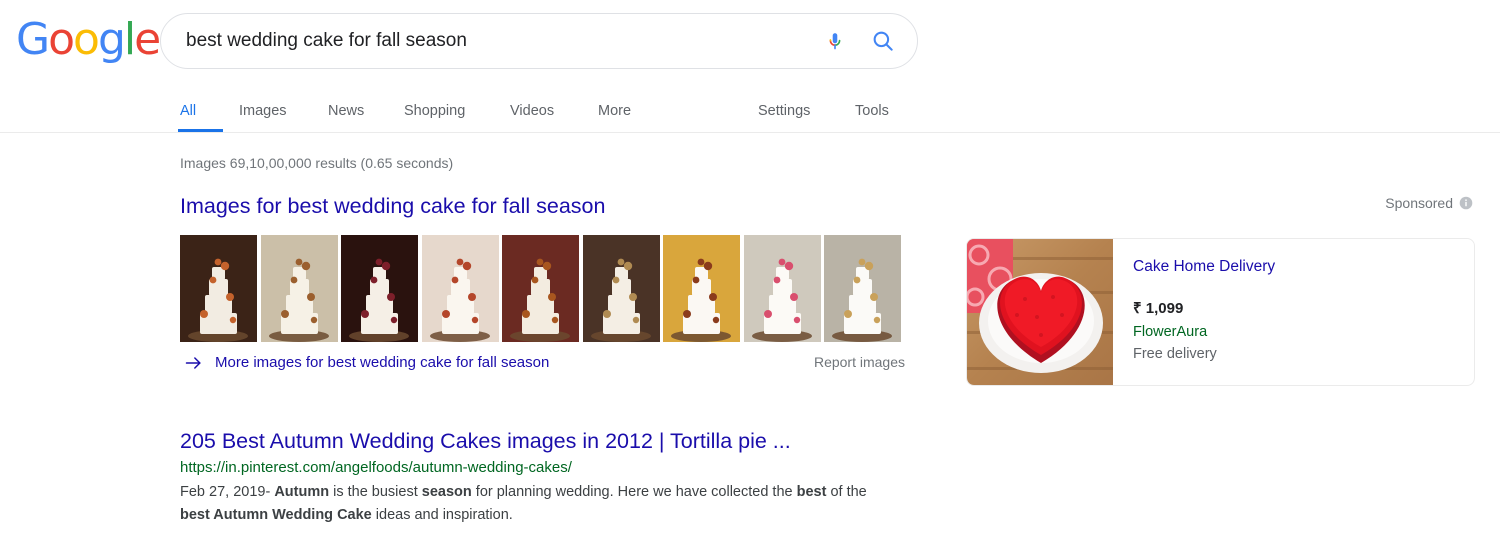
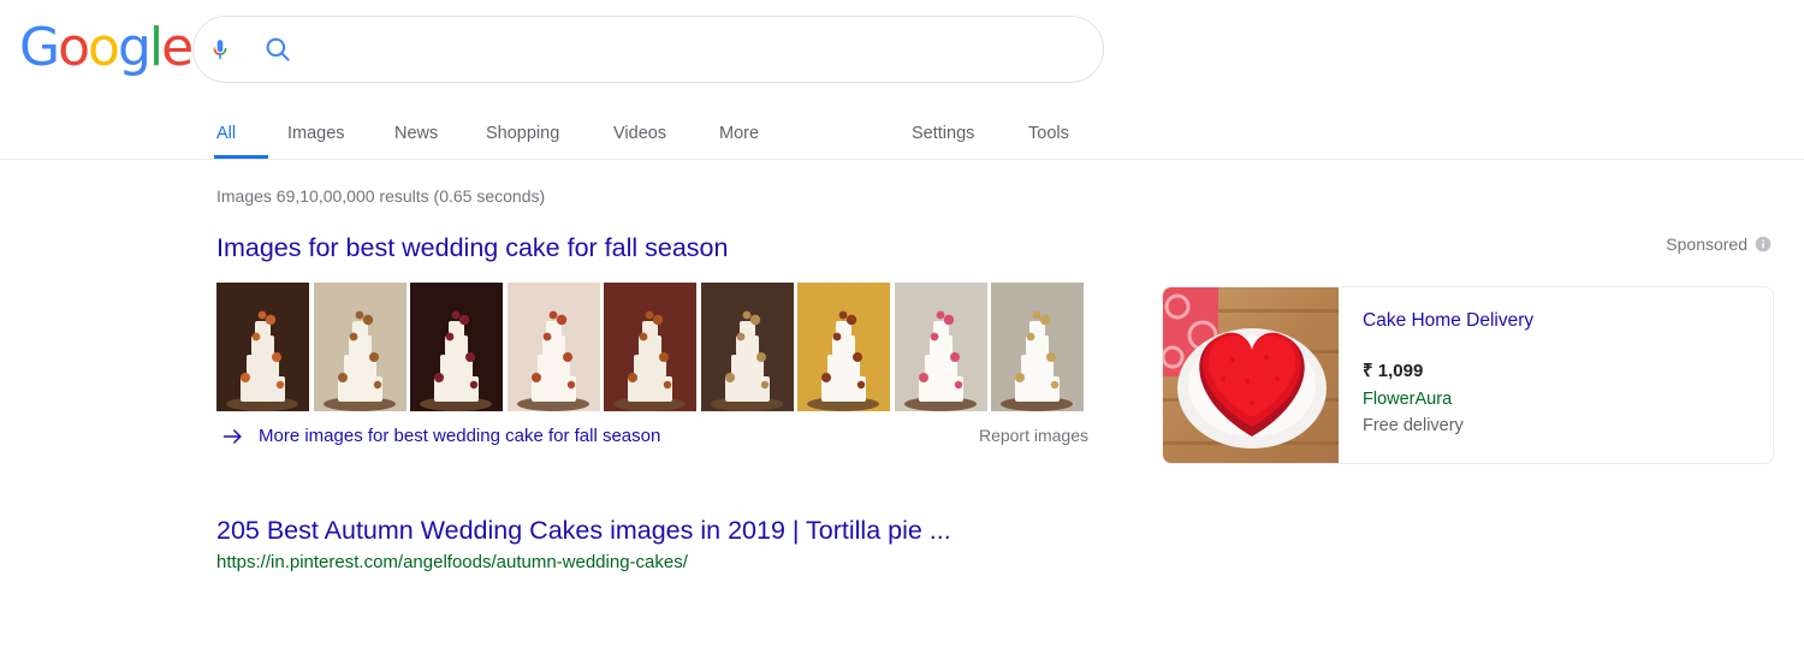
  Google
- best wedding cake for fall season
  All
  Images
  News
  Shopping
  Videos
  More
  Settings
  Tools
  Images 69,10,00,000 results (0.65 seconds)
  Images for best wedding cake for fall season
  More images for best wedding cake for fall season
  Report images
- 205 Best Autumn Wedding Cakes images in 2012 | Tortilla pie ...
+ 205 Best Autumn Wedding Cakes images in 2019 | Tortilla pie ...
  https://in.pinterest.com/angelfoods/autumn-wedding-cakes/
- Feb 27, 2019- Autumn is the busiest season for planning wedding. Here we have collected the best of the best Autumn Wedding Cake ideas and inspiration.
  Sponsored
  Cake Home Delivery
  ₹ 1,099
  FlowerAura
  Free delivery
